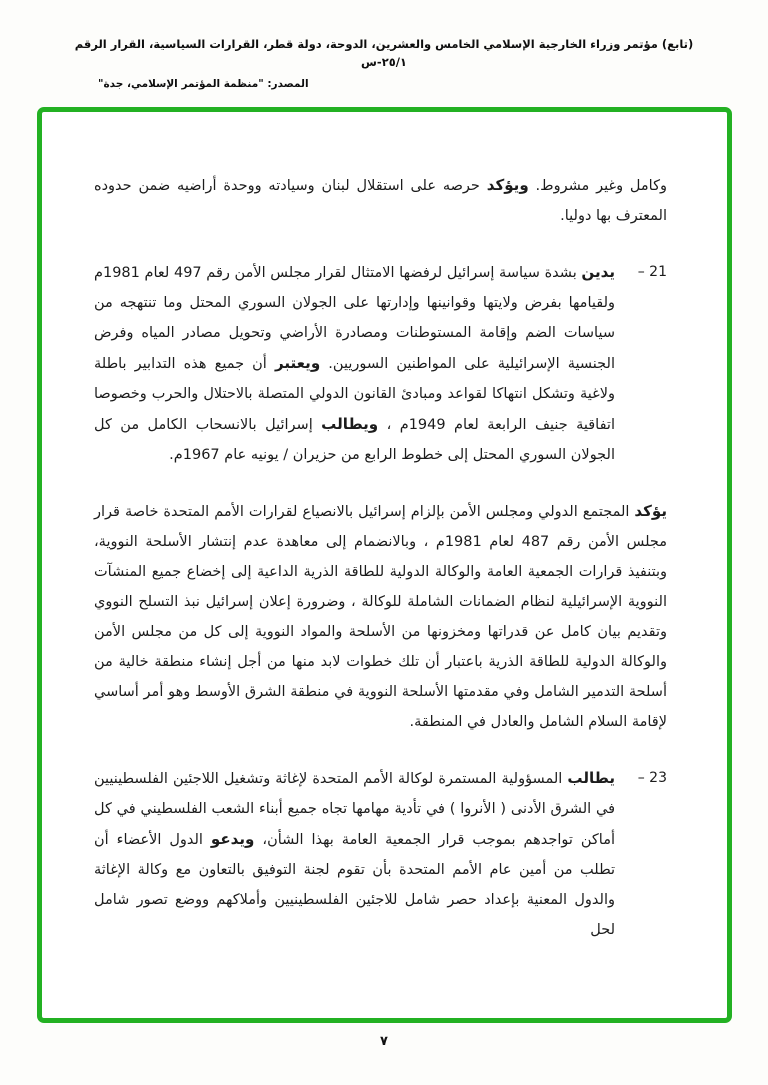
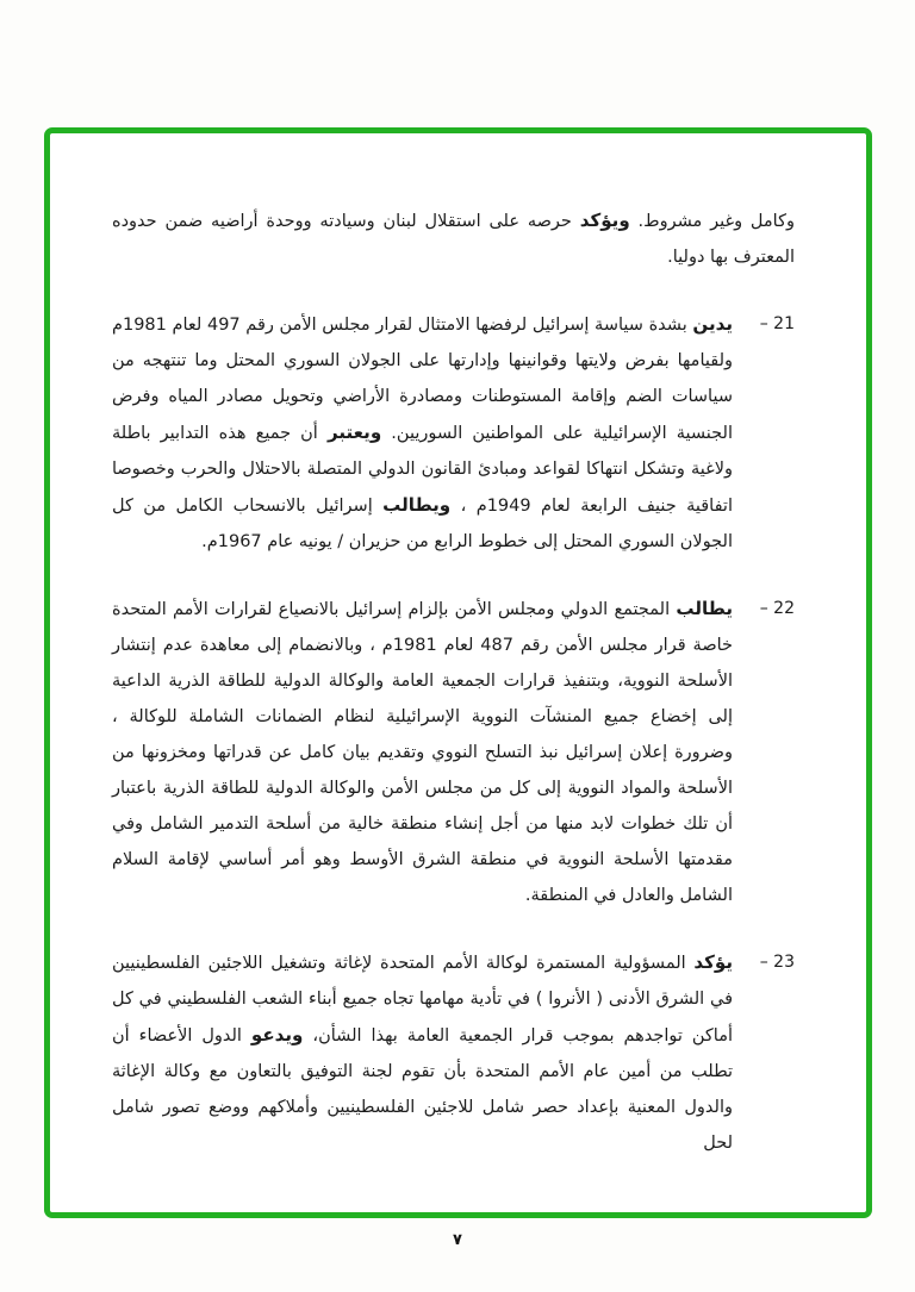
- (تابع) مؤتمر وزراء الخارجية الإسلامي الخامس والعشرين، الدوحة، دولة قطر، القرارات السياسية، القرار الرقم ٢٥/١-س
- المصدر: "منظمة المؤتمر الإسلامي، جدة"
  وكامل وغير مشروط. ويؤكد حرصه على استقلال لبنان وسيادته ووحدة أراضيه ضمن حدوده المعترف بها دوليا.
  21 –
  يدين بشدة سياسة إسرائيل لرفضها الامتثال لقرار مجلس الأمن رقم 497 لعام 1981م ولقيامها بفرض ولايتها وقوانينها وإدارتها على الجولان السوري المحتل وما تنتهجه من سياسات الضم وإقامة المستوطنات ومصادرة الأراضي وتحويل مصادر المياه وفرض الجنسية الإسرائيلية على المواطنين السوريين. ويعتبر أن جميع هذه التدابير باطلة ولاغية وتشكل انتهاكا لقواعد ومبادئ القانون الدولي المتصلة بالاحتلال والحرب وخصوصا اتفاقية جنيف الرابعة لعام 1949م ، ويطالب إسرائيل بالانسحاب الكامل من كل الجولان السوري المحتل إلى خطوط الرابع من حزيران / يونيه عام 1967م.
+ 22 –
- يؤكد المجتمع الدولي ومجلس الأمن بإلزام إسرائيل بالانصياع لقرارات الأمم المتحدة خاصة قرار مجلس الأمن رقم 487 لعام 1981م ، وبالانضمام إلى معاهدة عدم إنتشار الأسلحة النووية، وبتنفيذ قرارات الجمعية العامة والوكالة الدولية للطاقة الذرية الداعية إلى إخضاع جميع المنشآت النووية الإسرائيلية لنظام الضمانات الشاملة للوكالة ، وضرورة إعلان إسرائيل نبذ التسلح النووي وتقديم بيان كامل عن قدراتها ومخزونها من الأسلحة والمواد النووية إلى كل من مجلس الأمن والوكالة الدولية للطاقة الذرية باعتبار أن تلك خطوات لابد منها من أجل إنشاء منطقة خالية من أسلحة التدمير الشامل وفي مقدمتها الأسلحة النووية في منطقة الشرق الأوسط وهو أمر أساسي لإقامة السلام الشامل والعادل في المنطقة.
+ يطالب المجتمع الدولي ومجلس الأمن بإلزام إسرائيل بالانصياع لقرارات الأمم المتحدة خاصة قرار مجلس الأمن رقم 487 لعام 1981م ، وبالانضمام إلى معاهدة عدم إنتشار الأسلحة النووية، وبتنفيذ قرارات الجمعية العامة والوكالة الدولية للطاقة الذرية الداعية إلى إخضاع جميع المنشآت النووية الإسرائيلية لنظام الضمانات الشاملة للوكالة ، وضرورة إعلان إسرائيل نبذ التسلح النووي وتقديم بيان كامل عن قدراتها ومخزونها من الأسلحة والمواد النووية إلى كل من مجلس الأمن والوكالة الدولية للطاقة الذرية باعتبار أن تلك خطوات لابد منها من أجل إنشاء منطقة خالية من أسلحة التدمير الشامل وفي مقدمتها الأسلحة النووية في منطقة الشرق الأوسط وهو أمر أساسي لإقامة السلام الشامل والعادل في المنطقة.
  23 –
- يطالب المسؤولية المستمرة لوكالة الأمم المتحدة لإغاثة وتشغيل اللاجئين الفلسطينيين في الشرق الأدنى ( الأنروا ) في تأدية مهامها تجاه جميع أبناء الشعب الفلسطيني في كل أماكن تواجدهم بموجب قرار الجمعية العامة بهذا الشأن، ويدعو الدول الأعضاء أن تطلب من أمين عام الأمم المتحدة بأن تقوم لجنة التوفيق بالتعاون مع وكالة الإغاثة والدول المعنية بإعداد حصر شامل للاجئين الفلسطينيين وأملاكهم ووضع تصور شامل لحل
+ يؤكد المسؤولية المستمرة لوكالة الأمم المتحدة لإغاثة وتشغيل اللاجئين الفلسطينيين في الشرق الأدنى ( الأنروا ) في تأدية مهامها تجاه جميع أبناء الشعب الفلسطيني في كل أماكن تواجدهم بموجب قرار الجمعية العامة بهذا الشأن، ويدعو الدول الأعضاء أن تطلب من أمين عام الأمم المتحدة بأن تقوم لجنة التوفيق بالتعاون مع وكالة الإغاثة والدول المعنية بإعداد حصر شامل للاجئين الفلسطينيين وأملاكهم ووضع تصور شامل لحل
  ٧
